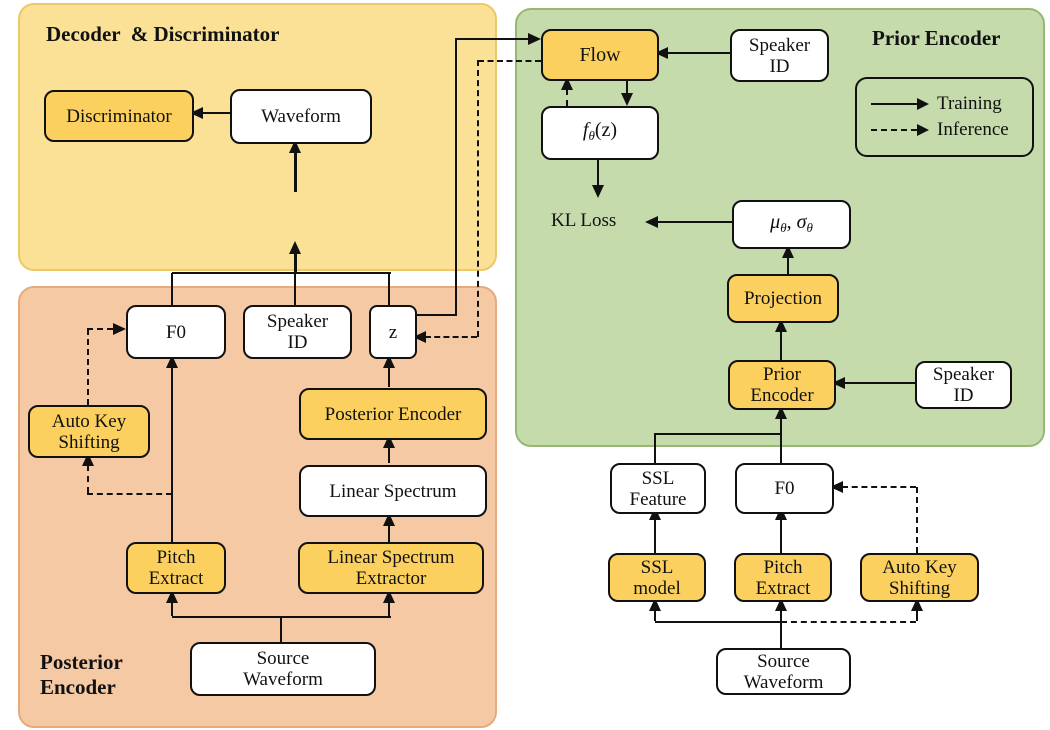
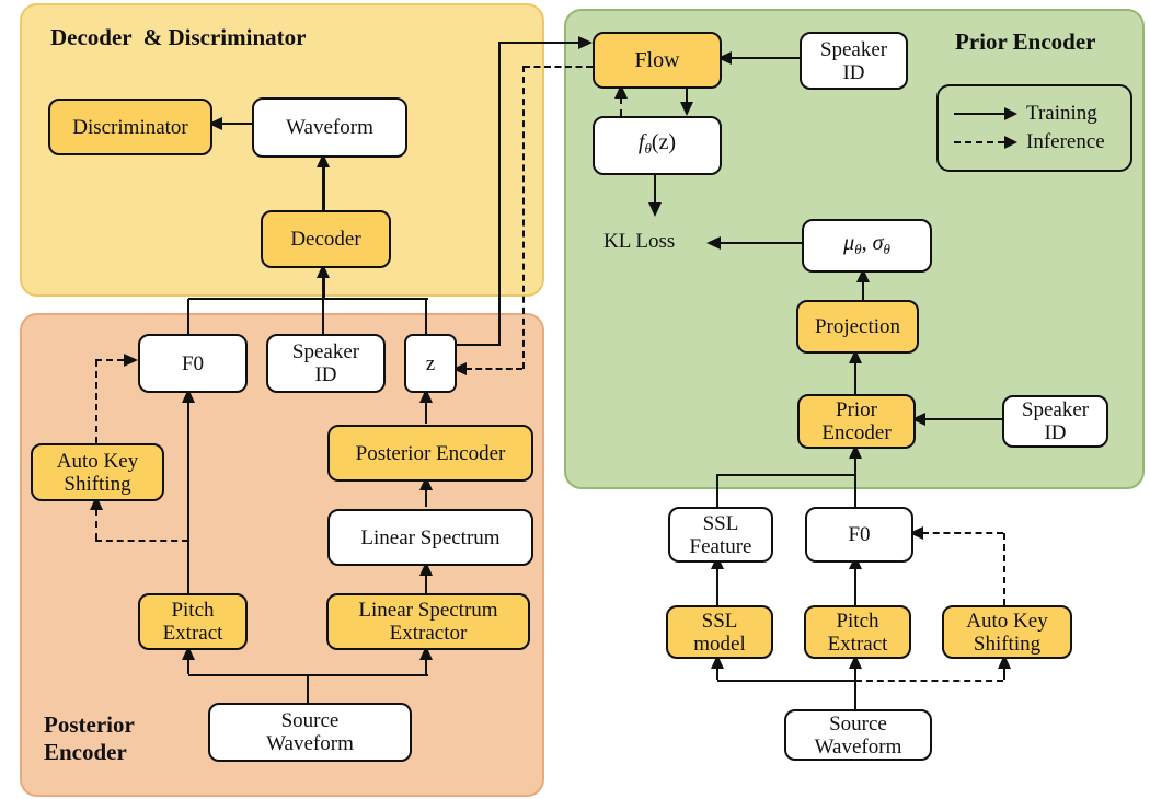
  Decoder & Discriminator
  Posterior
  Encoder
  Prior Encoder
  Training
  Inference
  Discriminator
  Waveform
+ Decoder
  F0
  Speaker
  ID
  z
  Auto Key
  Shifting
  Posterior Encoder
  Linear Spectrum
  Linear Spectrum
  Extractor
  Pitch
  Extract
  Source
  Waveform
  Flow
  Speaker
  ID
  fθ(z)
  KL Loss
  μθ, σθ
  Projection
  Prior
  Encoder
  Speaker
  ID
  SSL
  Feature
  F0
  SSL
  model
  Pitch
  Extract
  Auto Key
  Shifting
  Source
  Waveform
